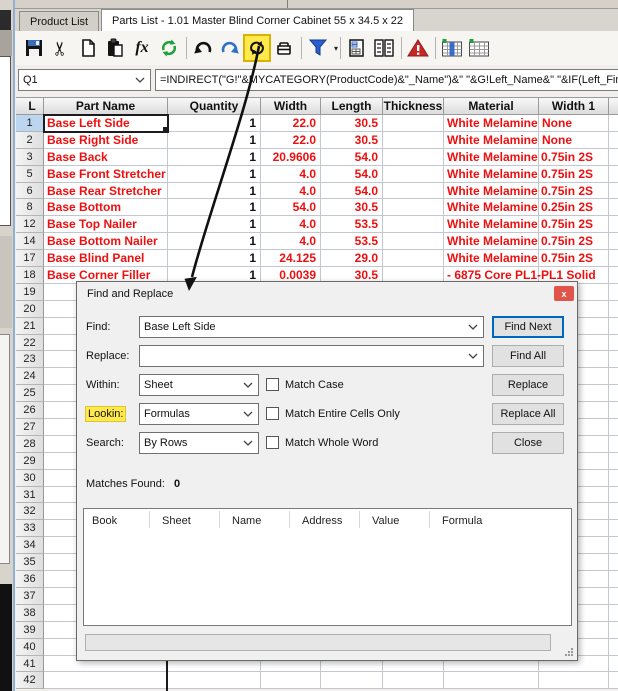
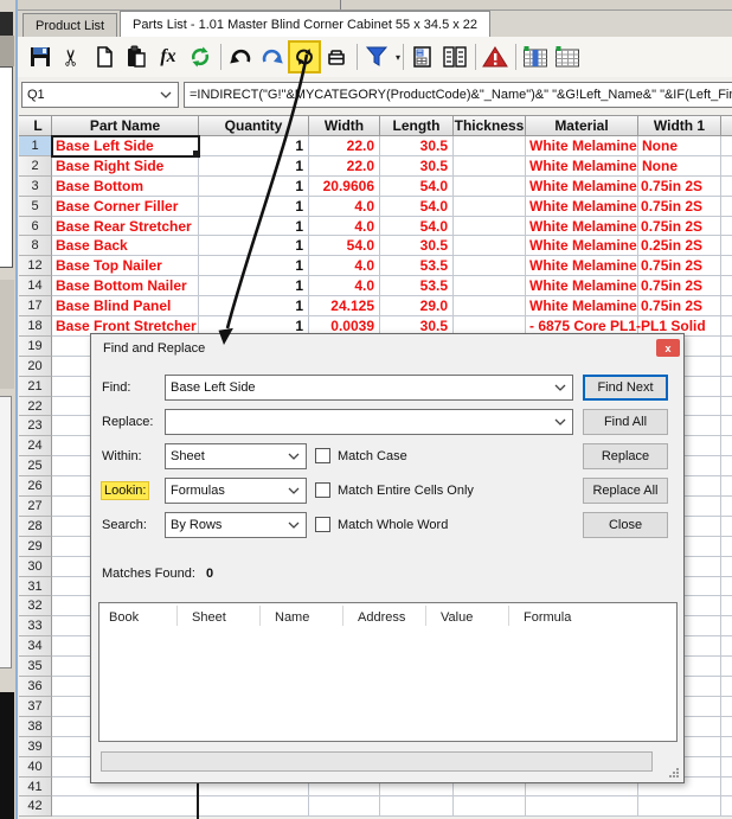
  Product List
  Parts List - 1.01 Master Blind Corner Cabinet 55 x 34.5 x 22
  fx
  ▾
  Q1
  =INDIRECT("G!"&MYCATEGORY(ProductCode)&"_Name")&" "&G!Left_Name&" "&IF(Left_Fi
  L
  Part Name
  Quantity
  Width
  Length
  Thickness
  Material
  Width 1
  1
  Base Left Side
  1
  22.0
  30.5
  White Melamine
  None
  2
  Base Right Side
  1
  22.0
  30.5
  White Melamine
  None
  3
- Base Back
+ Base Bottom
  1
  20.9606
  54.0
  White Melamine 0.75in 2S
  5
- Base Front Stretcher
+ Base Corner Filler
  1
  4.0
  54.0
  White Melamine 0.75in 2S
  6
  Base Rear Stretcher
  1
  4.0
  54.0
  White Melamine 0.75in 2S
  8
- Base Bottom
+ Base Back
  1
  54.0
  30.5
  White Melamine 0.25in 2S
  12
  Base Top Nailer
  1
  4.0
  53.5
  White Melamine 0.75in 2S
  14
  Base Bottom Nailer
  1
  4.0
  53.5
  White Melamine 0.75in 2S
  17
  Base Blind Panel
  1
  24.125
  29.0
  White Melamine 0.75in 2S
  18
- Base Corner Filler
+ Base Front Stretcher
  1
  0.0039
  30.5
  - 6875 Core PL1-PL1 Solid
  19
  20
  21
  22
  23
  24
  25
  26
  27
  28
  29
  30
  31
  32
  33
  34
  35
  36
  37
  38
  39
  40
  41
  42
  Find and Replace
  x
  Find:
  Base Left Side
  Find Next
  Replace:
  Find All
  Within:
  Sheet
  Match Case
  Replace
  Lookin:
  Formulas
  Match Entire Cells Only
  Replace All
  Search:
  By Rows
  Match Whole Word
  Close
  Matches Found:
  0
  Book
  Sheet
  Name
  Address
  Value
  Formula
